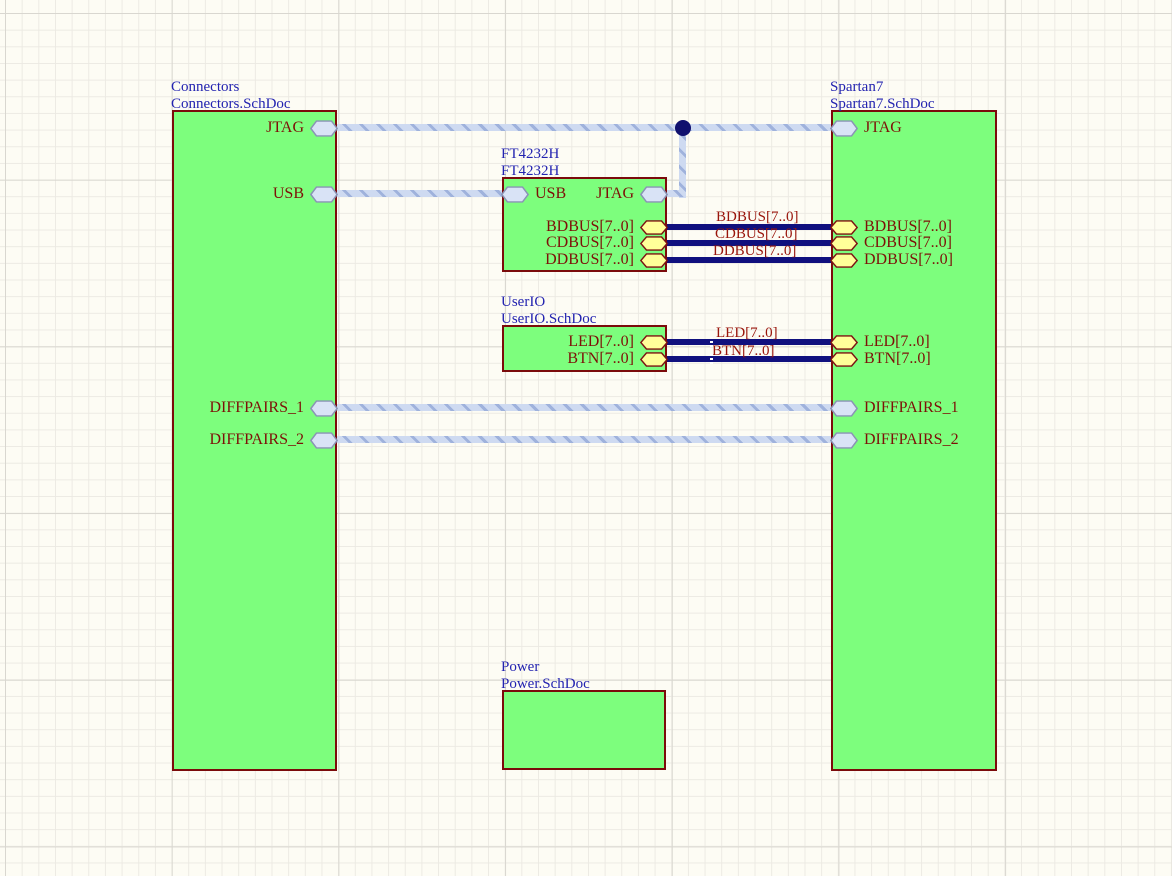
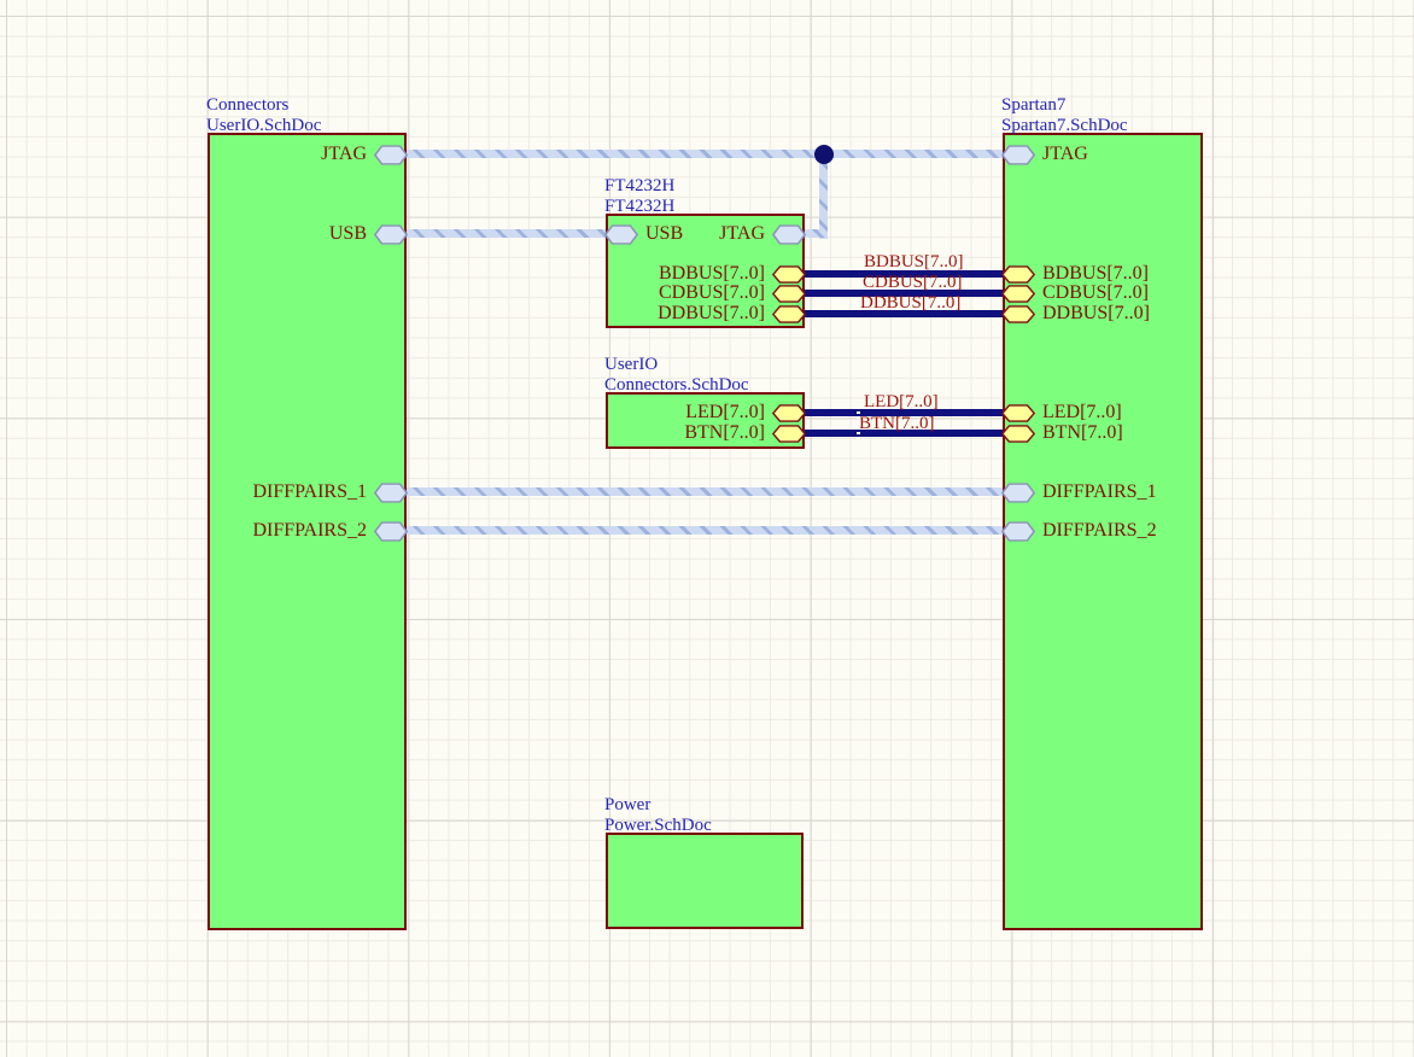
  BDBUS[7..0]
  CDBUS[7..0]
  DDBUS[7..0]
  LED[7..0]
  BTN[7..0]
  Connectors
- Connectors.SchDoc
+ UserIO.SchDoc
  JTAG
  USB
  DIFFPAIRS_1
  DIFFPAIRS_2
  FT4232H
  FT4232H
  USB
  JTAG
  BDBUS[7..0]
  CDBUS[7..0]
  DDBUS[7..0]
  UserIO
- UserIO.SchDoc
+ Connectors.SchDoc
  LED[7..0]
  BTN[7..0]
  Power
  Power.SchDoc
  Spartan7
  Spartan7.SchDoc
  JTAG
  BDBUS[7..0]
  CDBUS[7..0]
  DDBUS[7..0]
  LED[7..0]
  BTN[7..0]
  DIFFPAIRS_1
  DIFFPAIRS_2
